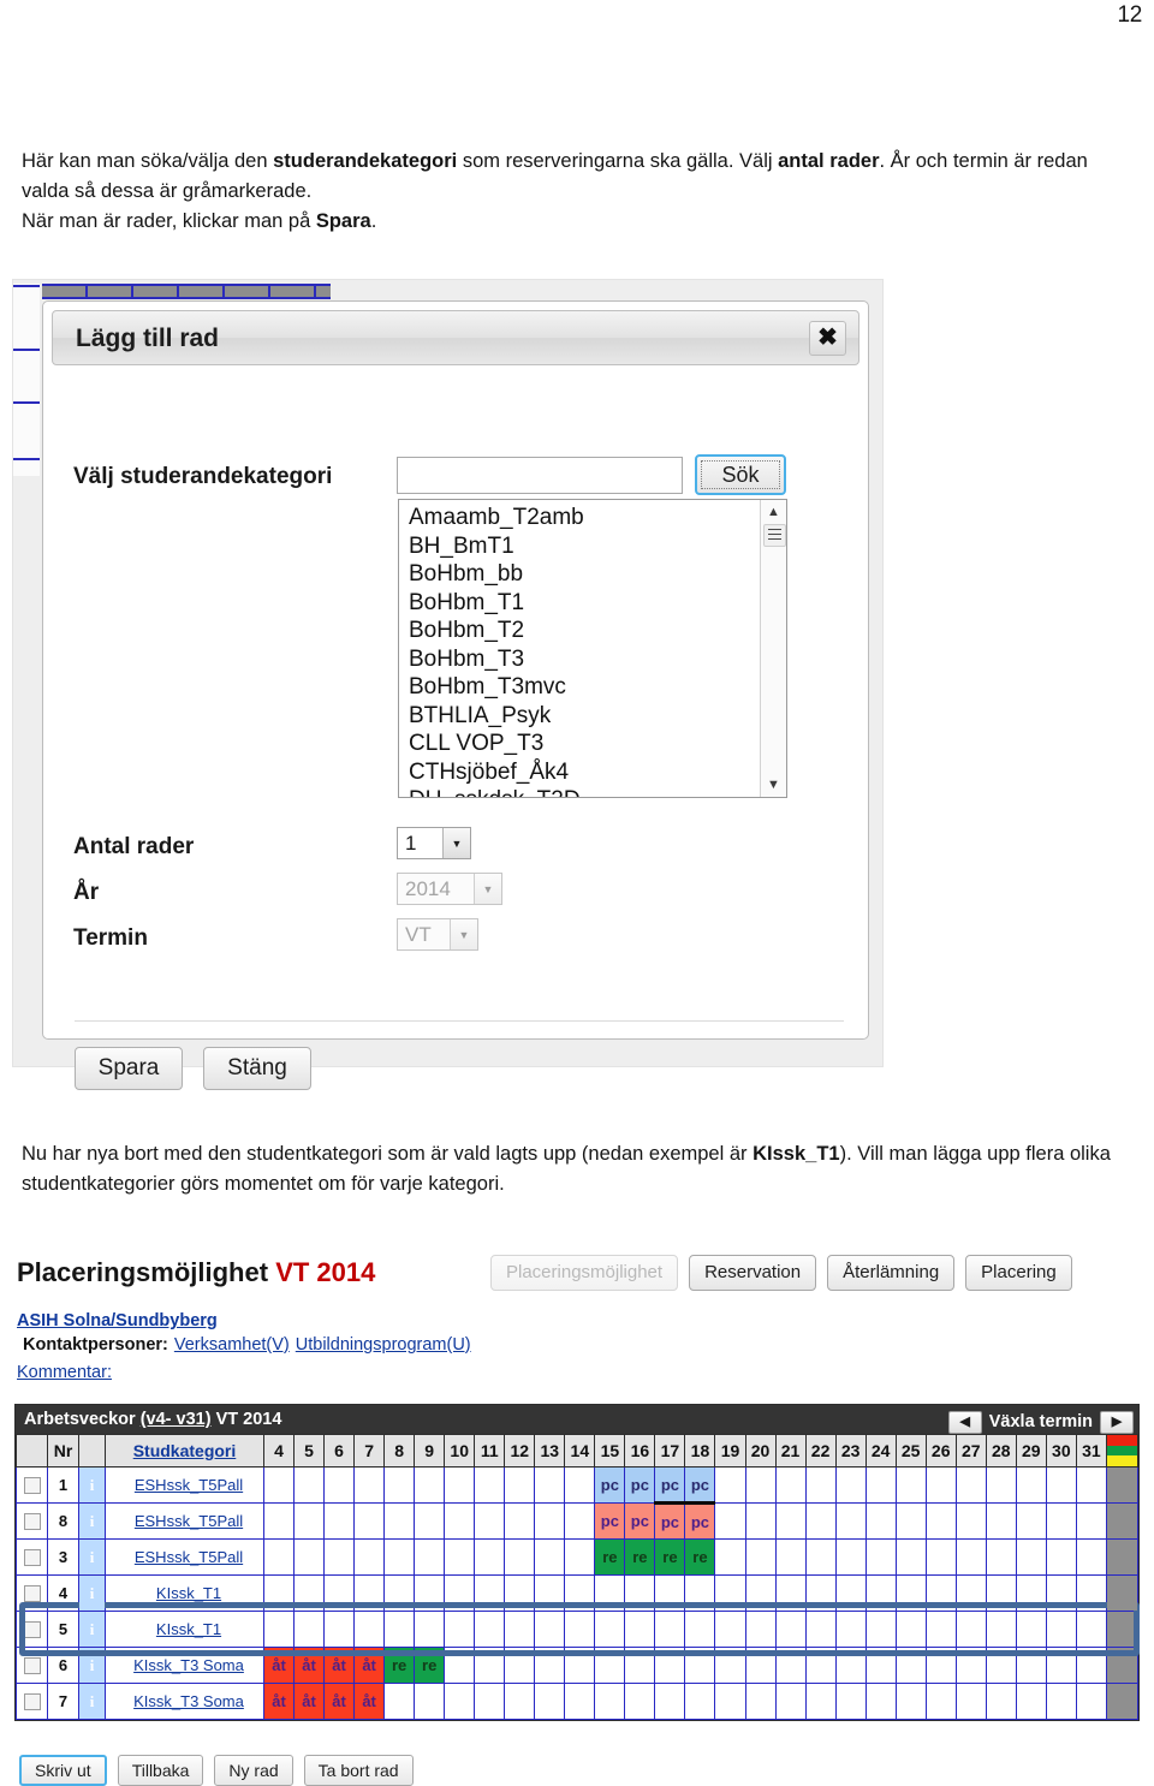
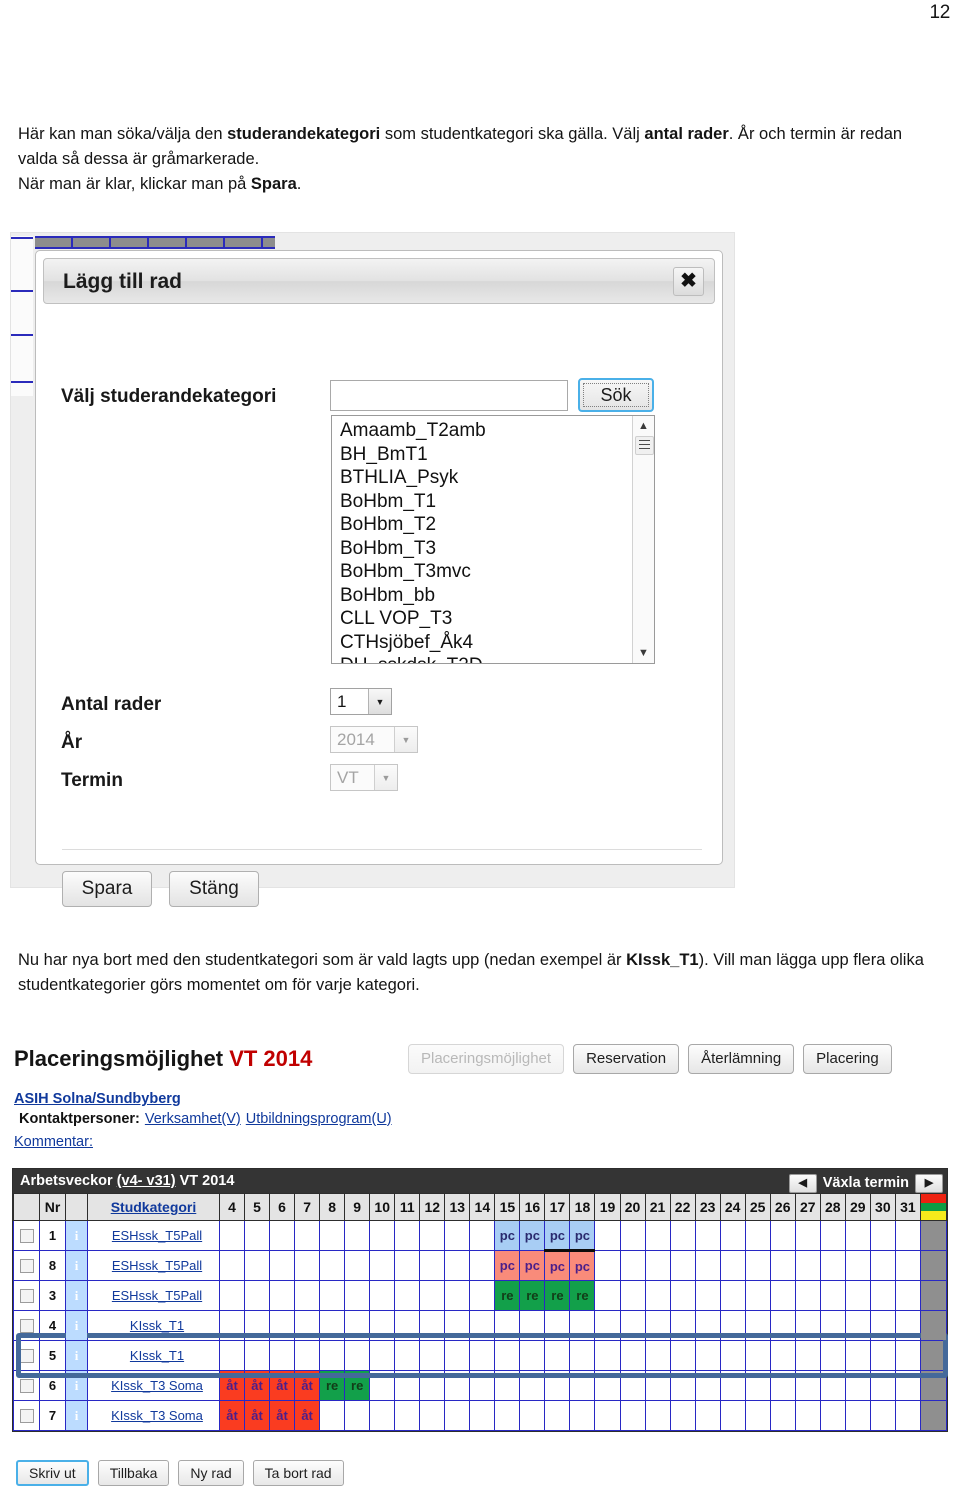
  12
- Här kan man söka/välja den studerandekategori som reserveringarna ska gälla. Välj antal rader. År och termin är redan valda så dessa är gråmarkerade.
+ Här kan man söka/välja den studerandekategori som studentkategori ska gälla. Välj antal rader. År och termin är redan valda så dessa är gråmarkerade.
- När man är rader, klickar man på Spara.
+ När man är klar, klickar man på Spara.
  Lägg till rad
  ✖
  Välj studerandekategori
  Sök
  Amaamb_T2amb
  BH_BmT1
- BoHbm_bb
+ BTHLIA_Psyk
  BoHbm_T1
  BoHbm_T2
  BoHbm_T3
  BoHbm_T3mvc
- BTHLIA_Psyk
+ BoHbm_bb
  CLL VOP_T3
  CTHsjöbef_Åk4
  ▲
  ▼
  Antal rader
  1
  ▼
  År
  2014
  ▼
  Termin
  VT
  ▼
  Spara
  Stäng
  Nu har nya bort med den studentkategori som är vald lagts upp (nedan exempel är KIssk_T1). Vill man lägga upp flera olika studentkategorier görs momentet om för varje kategori.
  Placeringsmöjlighet VT 2014
  Placeringsmöjlighet
  Reservation
  Återlämning
  Placering
  ASIH Solna/Sundbyberg
  Kontaktpersoner: Verksamhet(V) Utbildningsprogram(U)
  Kommentar:
  Arbetsveckor (v4- v31) VT 2014
  ◀
  Växla termin
  ▶
  	Nr		Studkategori	4	5	6	7	8	9	10	11	12	13	14	15	16	17	18	19	20	21	22	23	24	25	26	27	28	29	30	31
  	1	i	ESHssk_T5Pall												pc	pc	pc	pc
  	8	i	ESHssk_T5Pall												pc	pc	pc	pc
  	3	i	ESHssk_T5Pall												re	re	re	re
  	4	i	KIssk_T1
  	5	i	KIssk_T1
  	6	i	KIssk_T3 Soma	åt	åt	åt	åt	re	re
  	7	i	KIssk_T3 Soma	åt	åt	åt	åt
  Skriv ut
  Tillbaka
  Ny rad
  Ta bort rad
